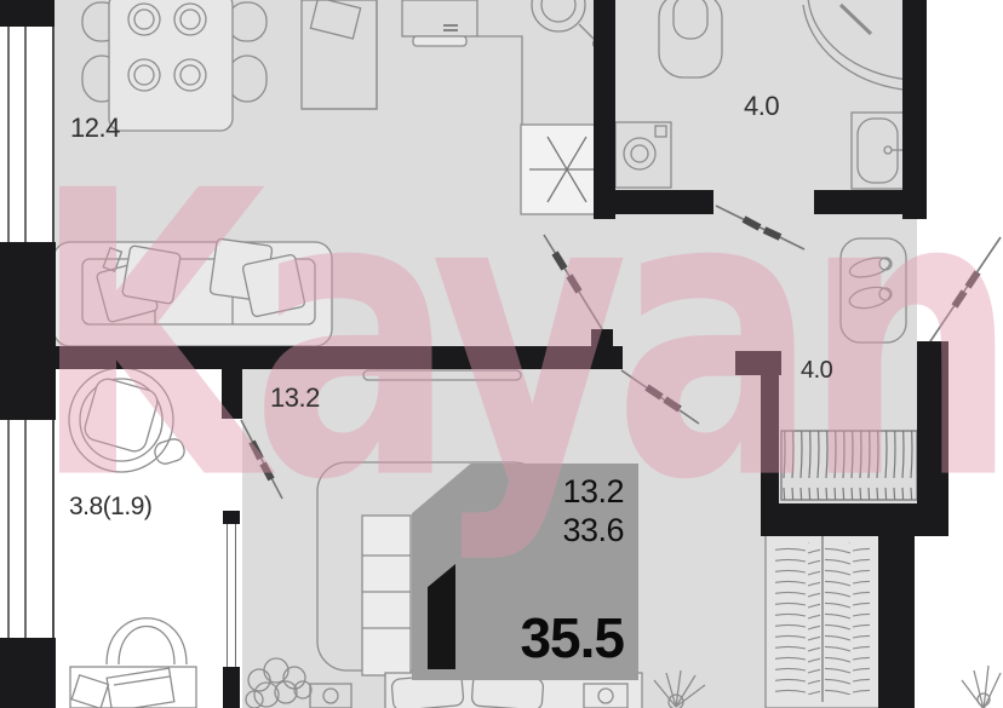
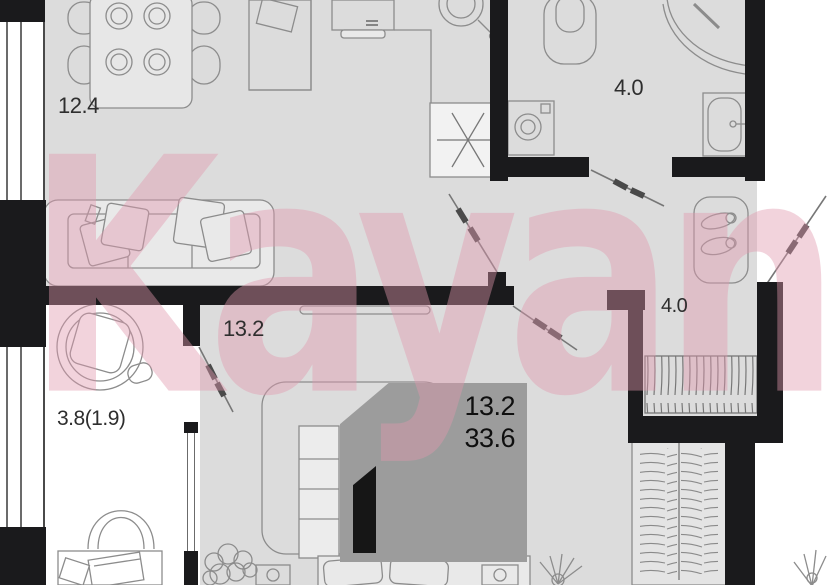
  12.4
  4.0
  4.0
  13.2
  3.8(1.9)
  13.2
  33.6
- 35.5
  Kayan
